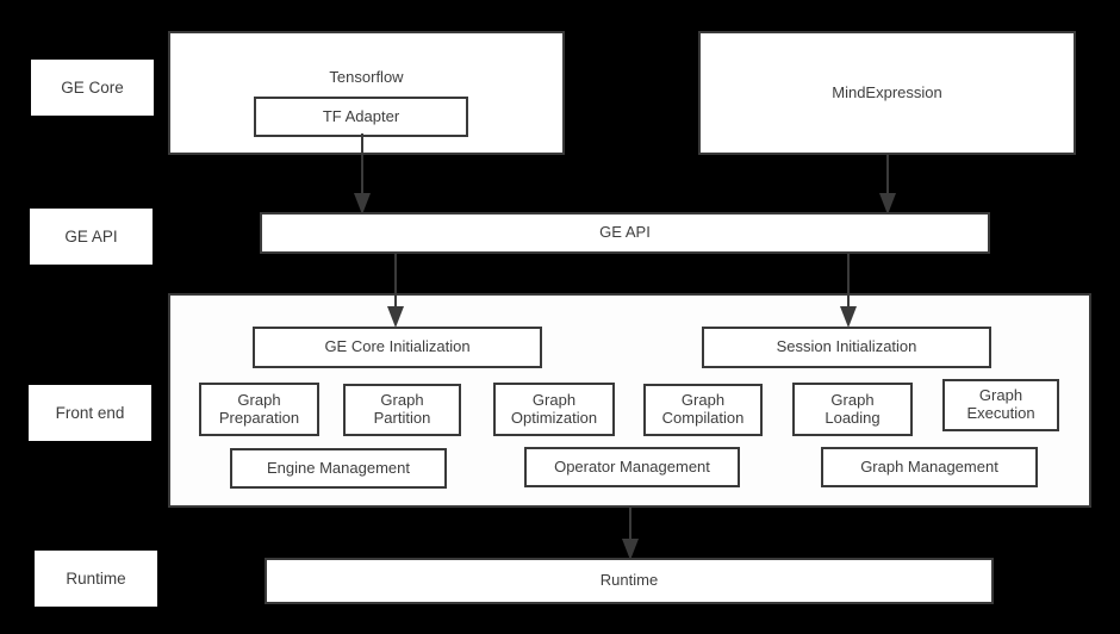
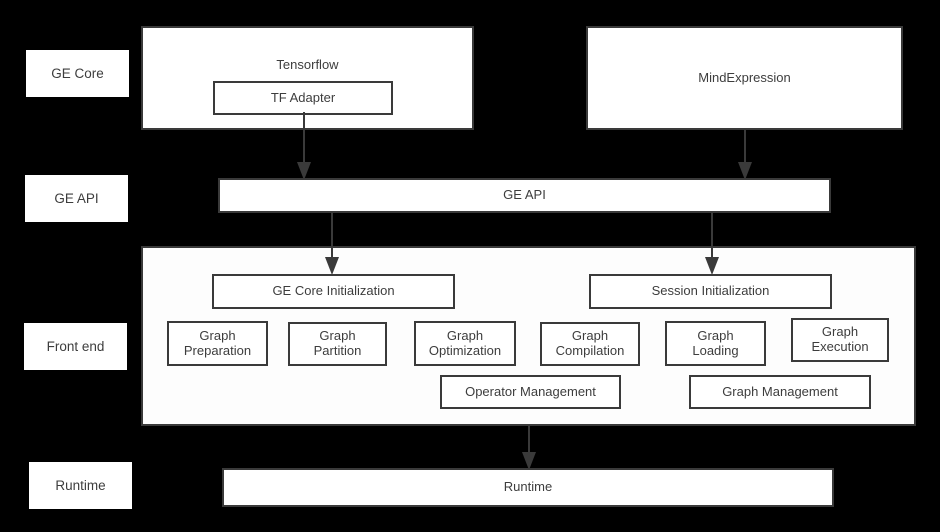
  GE Core
  GE API
  Front end
  Runtime
  Tensorflow
  TF Adapter
  MindExpression
  GE API
  GE Core Initialization
  Session Initialization
  Graph
  Preparation
  Graph
  Partition
  Graph
  Optimization
  Graph
  Compilation
  Graph
  Loading
  Graph
  Execution
- Engine Management
  Operator Management
  Graph Management
  Runtime
